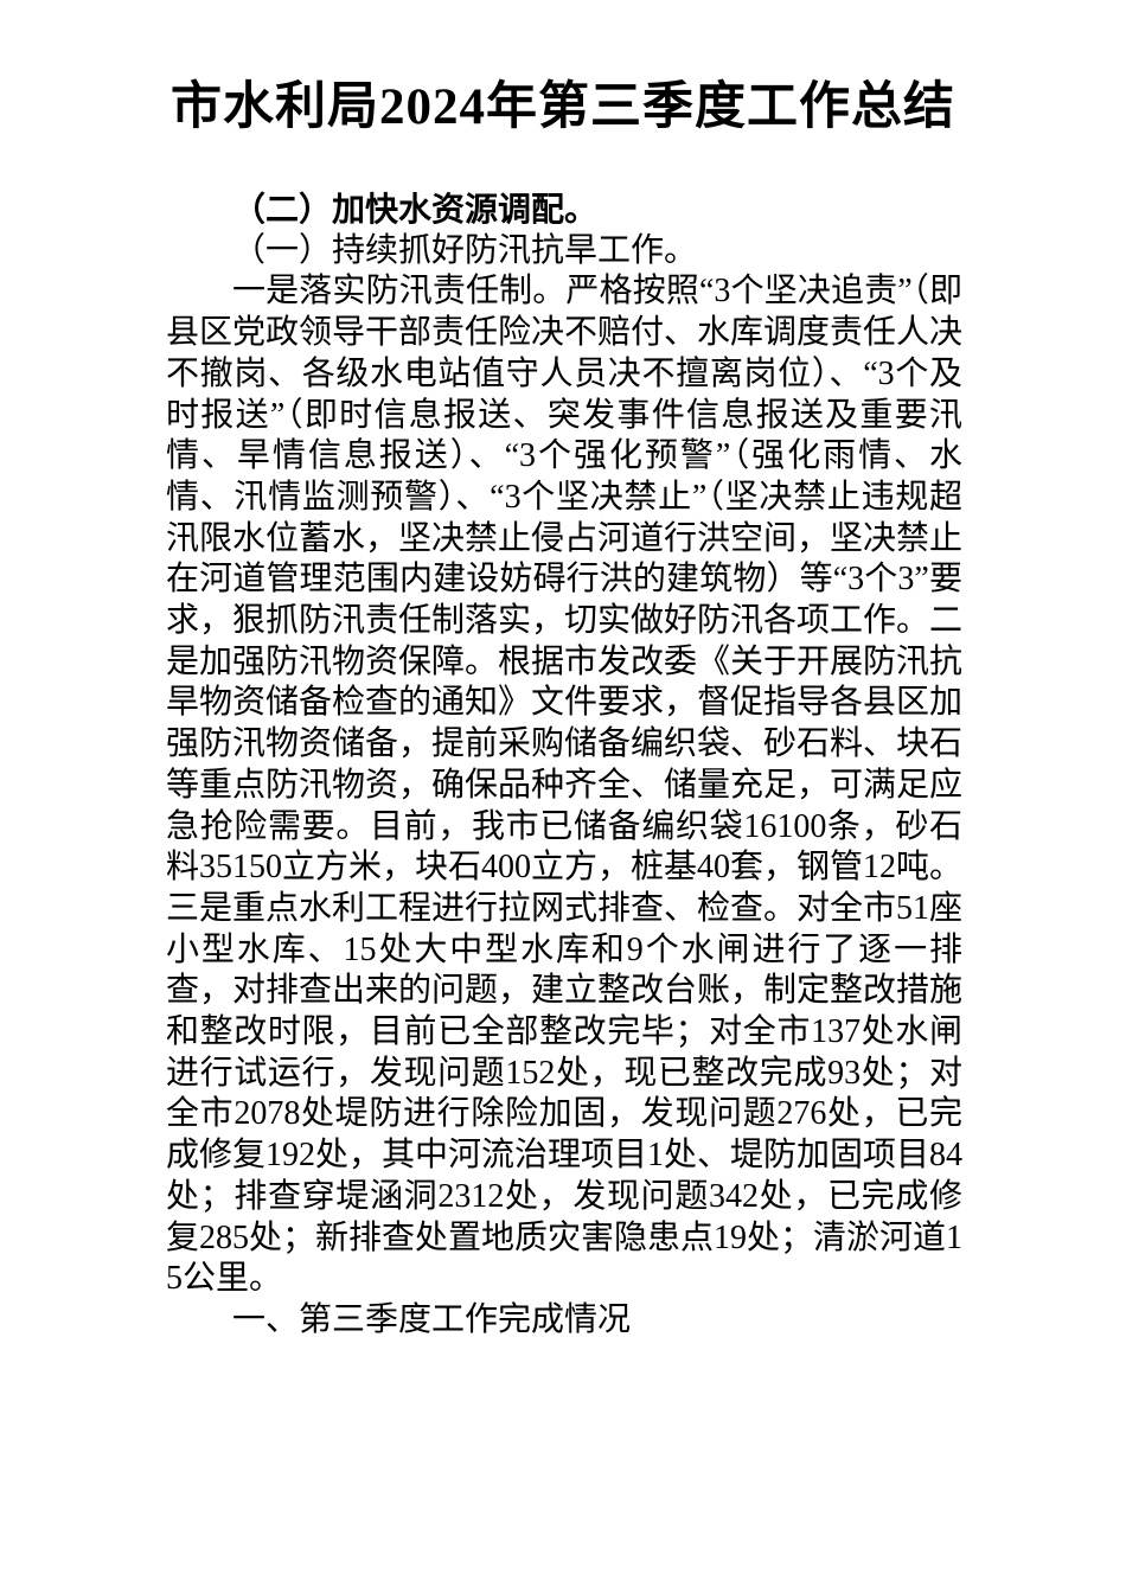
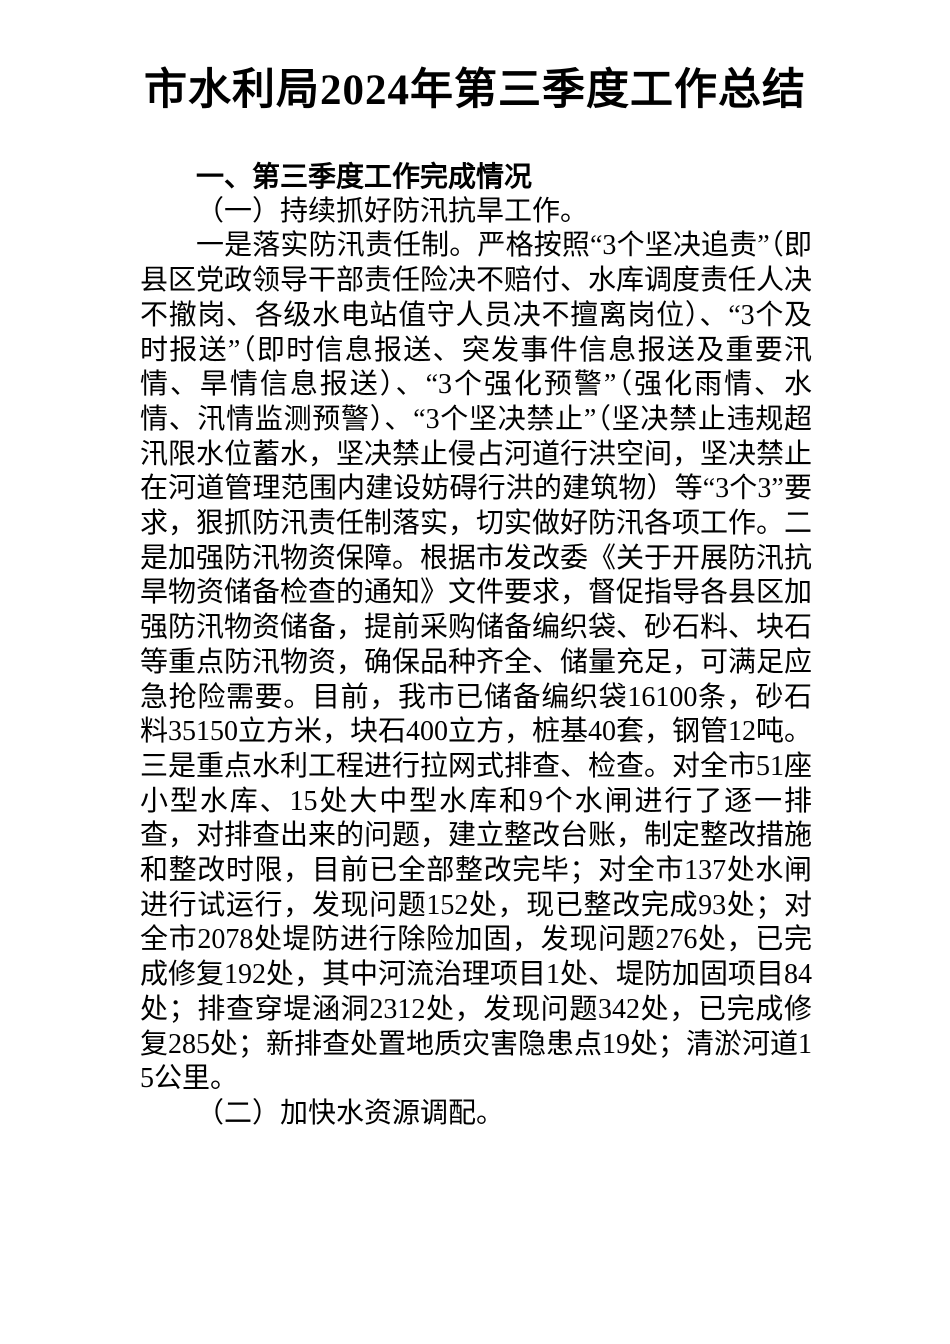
  市水利局2024年第三季度工作总结
- （二）加快水资源调配。
+ 一、第三季度工作完成情况
  （一）持续抓好防汛抗旱工作。
  一是落实防汛责任制。严格按照“3个坚决追责”（即县区党政领导干部责任险决不赔付、水库调度责任人决不撤岗、各级水电站值守人员决不擅离岗位）、“3个及时报送”（即时信息报送、突发事件信息报送及重要汛情、旱情信息报送）、“3个强化预警”（强化雨情、水情、汛情监测预警）、“3个坚决禁止”（坚决禁止违规超汛限水位蓄水，坚决禁止侵占河道行洪空间，坚决禁止在河道管理范围内建设妨碍行洪的建筑物）等“3个3”要求，狠抓防汛责任制落实，切实做好防汛各项工作。二是加强防汛物资保障。根据市发改委《关于开展防汛抗旱物资储备检查的通知》文件要求，督促指导各县区加强防汛物资储备，提前采购储备编织袋、砂石料、块石等重点防汛物资，确保品种齐全、储量充足，可满足应急抢险需要。目前，我市已储备编织袋16100条，砂石料35150立方米，块石400立方，桩基40套，钢管12吨。三是重点水利工程进行拉网式排查、检查。对全市51座小型水库、15处大中型水库和9个水闸进行了逐一排查，对排查出来的问题，建立整改台账，制定整改措施和整改时限，目前已全部整改完毕；对全市137处水闸进行试运行，发现问题152处，现已整改完成93处；对全市2078处堤防进行除险加固，发现问题276处，已完成修复192处，其中河流治理项目1处、堤防加固项目84处；排查穿堤涵洞2312处，发现问题342处，已完成修复285处；新排查处置地质灾害隐患点19处；清淤河道15公里。
- 一、第三季度工作完成情况
+ （二）加快水资源调配。
